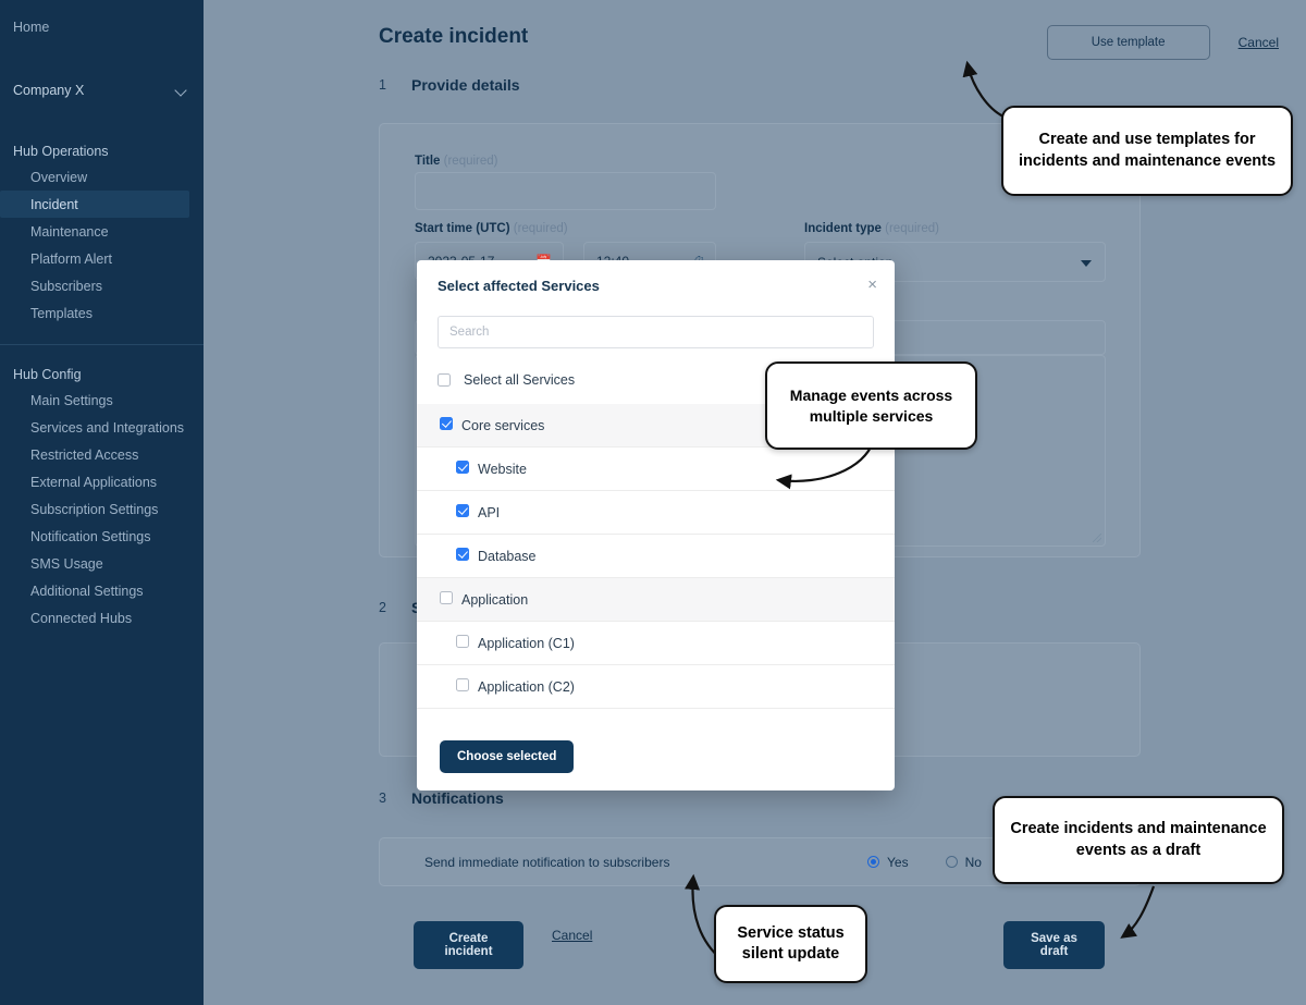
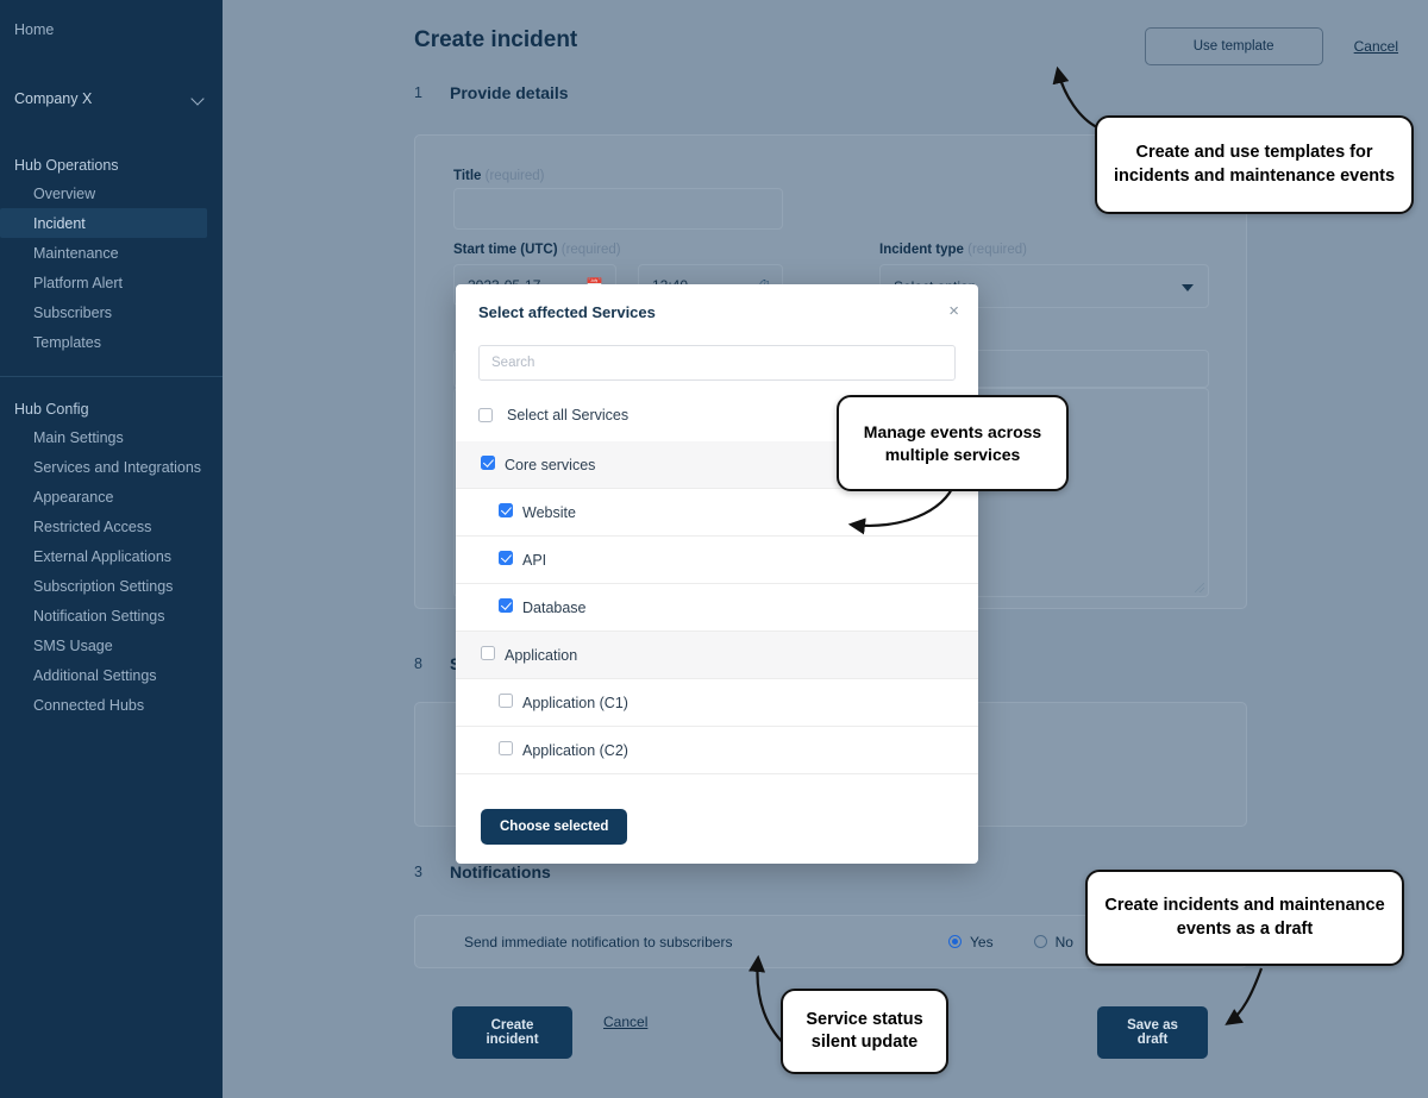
  Home
  Company X
  Hub Operations
  Overview
  Incident
  Maintenance
  Platform Alert
  Subscribers
  Templates
  Hub Config
  Main Settings
  Services and Integrations
+ Appearance
  Restricted Access
  External Applications
  Subscription Settings
  Notification Settings
  SMS Usage
  Additional Settings
  Connected Hubs
  Create incident
  Use template
  Cancel
  1
  Provide details
  Title (required)
  Start time (UTC) (required)
  Incident type (required)
- 2
+ 8
  3
  Notifications
  Send immediate notification to subscribers
  Yes
  No
  Create incident
  Cancel
  Save as draft
  Select affected Services
  ×
  Search
  Select all Services
  Core services
  Website
  API
  Database
  Application
  Application (C1)
  Application (C2)
  Choose selected
  Create and use templates for incidents and maintenance events
  Manage events across multiple services
  Create incidents and maintenance events as a draft
  Service status silent update
